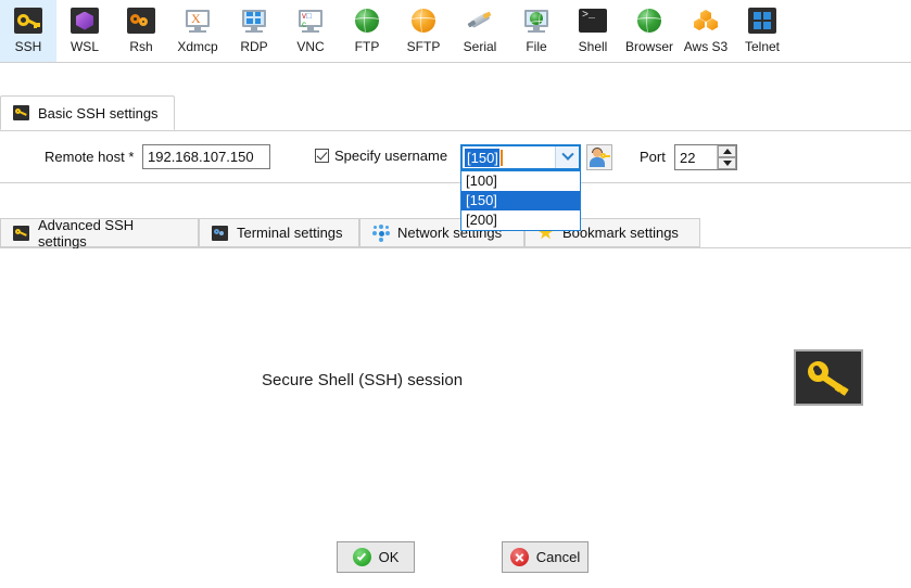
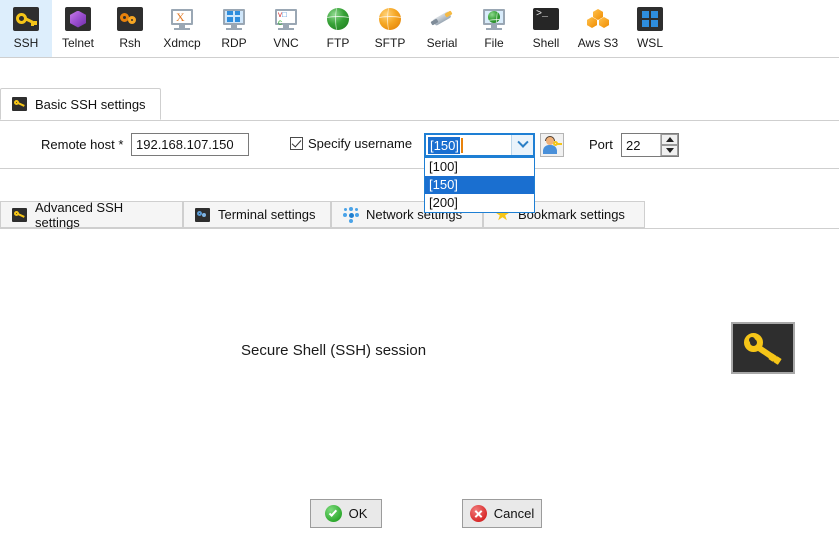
  SSH
- WSL
+ Telnet
  Rsh
  X
  Xdmcp
  RDP
  v□
  c
  VNC
  FTP
  SFTP
  Serial
  File
  >_
  Shell
- Browser
  Aws S3
- Telnet
+ WSL
  Basic SSH settings
  Remote host *
  192.168.107.150
  Specify username
  [150]
  Port
  22
  [100]
  [150]
  [200]
  Advanced SSH settings
  Terminal settings
  Network settings
  Bookmark settings
  Secure Shell (SSH) session
  OK
  Cancel
